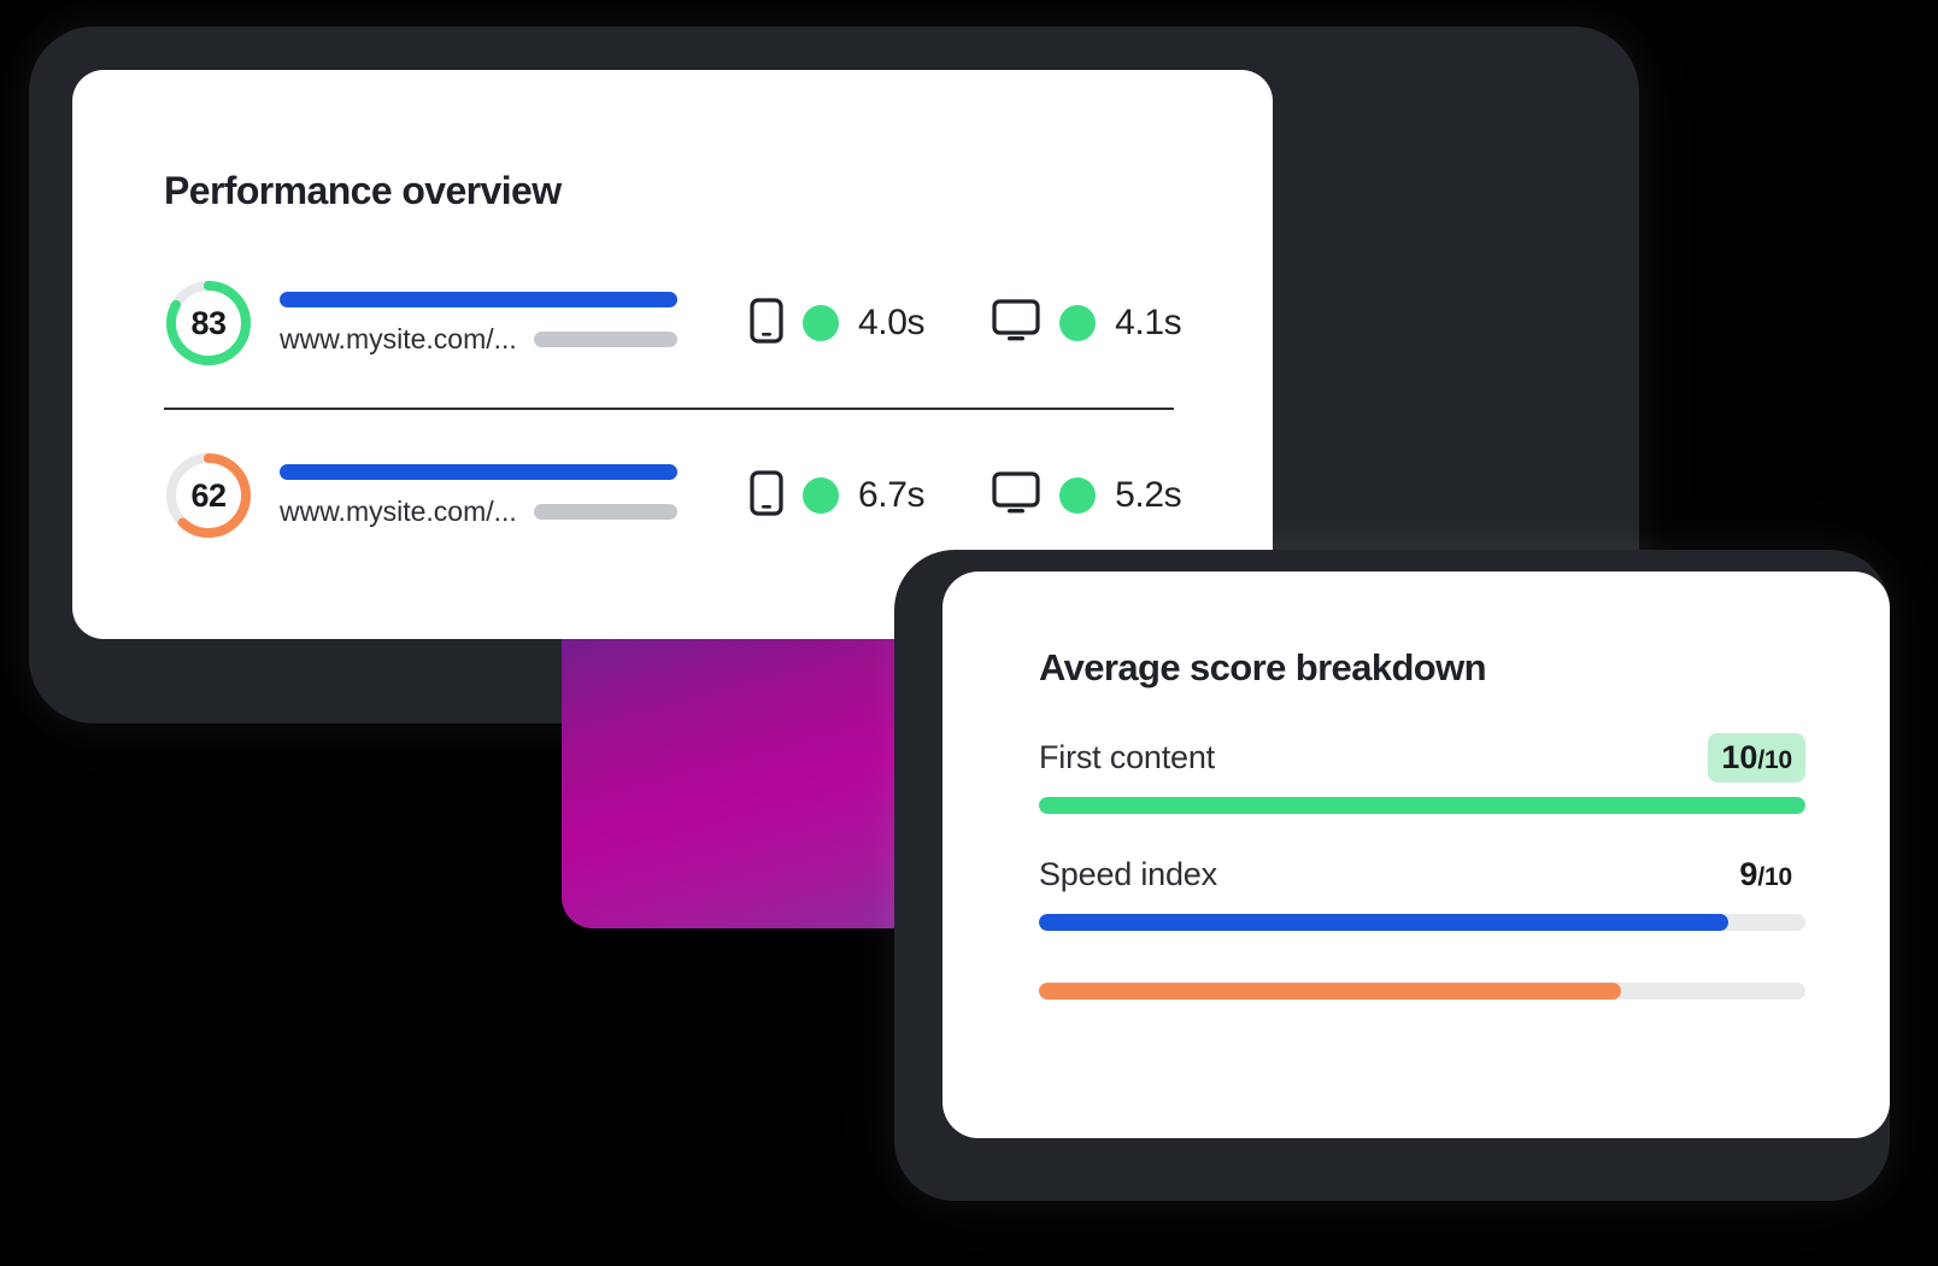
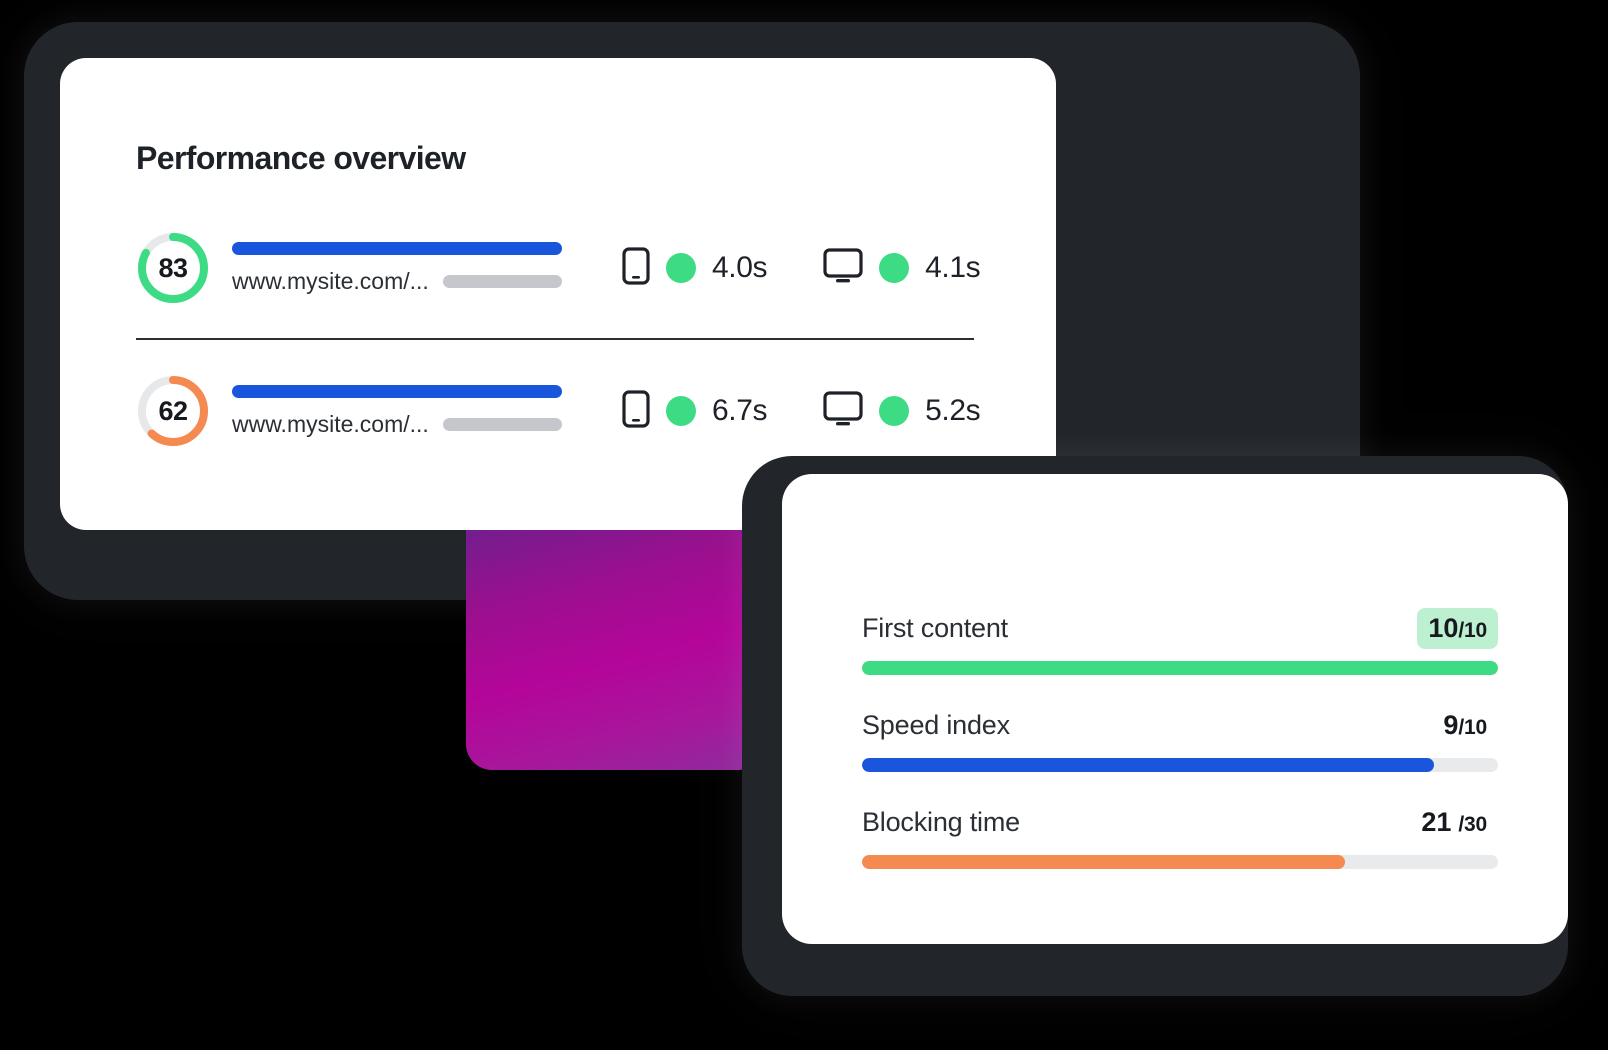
  Performance overview
  83
  www.mysite.com/...
  4.0s
  4.1s
  62
  www.mysite.com/...
  6.7s
  5.2s
- Average score breakdown
  First content
  10
  /10
  Speed index
  9
  /10
+ Blocking time
+ 21
+ /30
